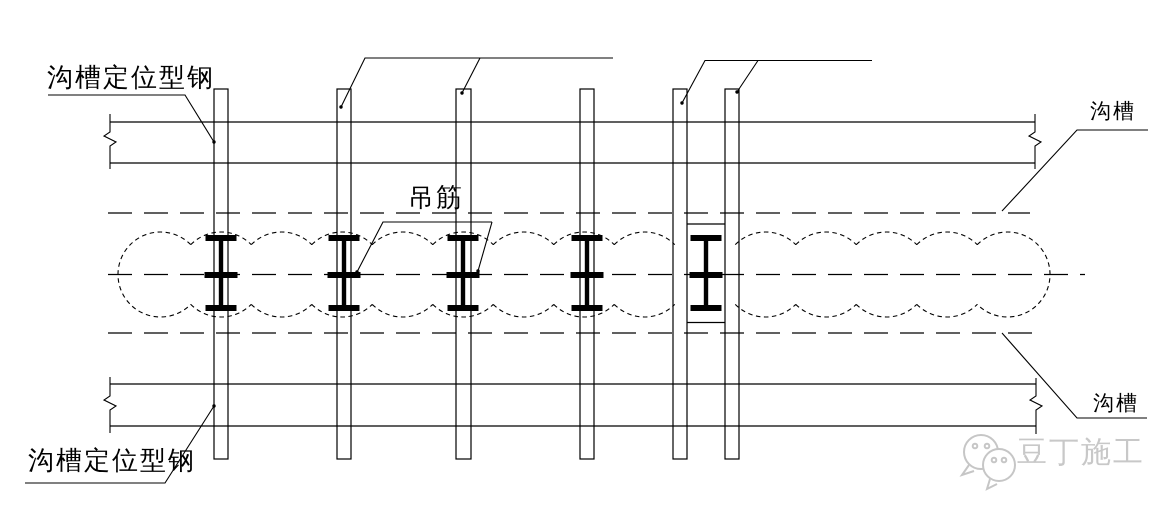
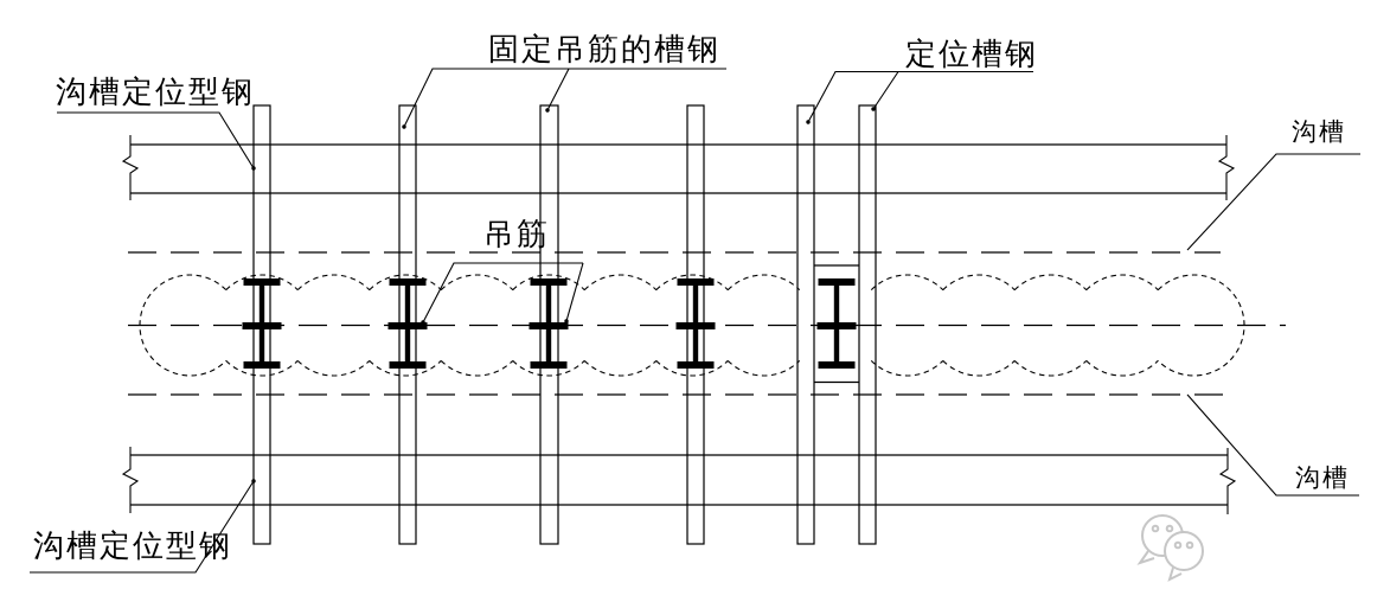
  沟槽定位型钢
+ 固定吊筋的槽钢
+ 定位槽钢
  吊筋
  沟槽
  沟槽
  沟槽定位型钢
- 豆丁施工
